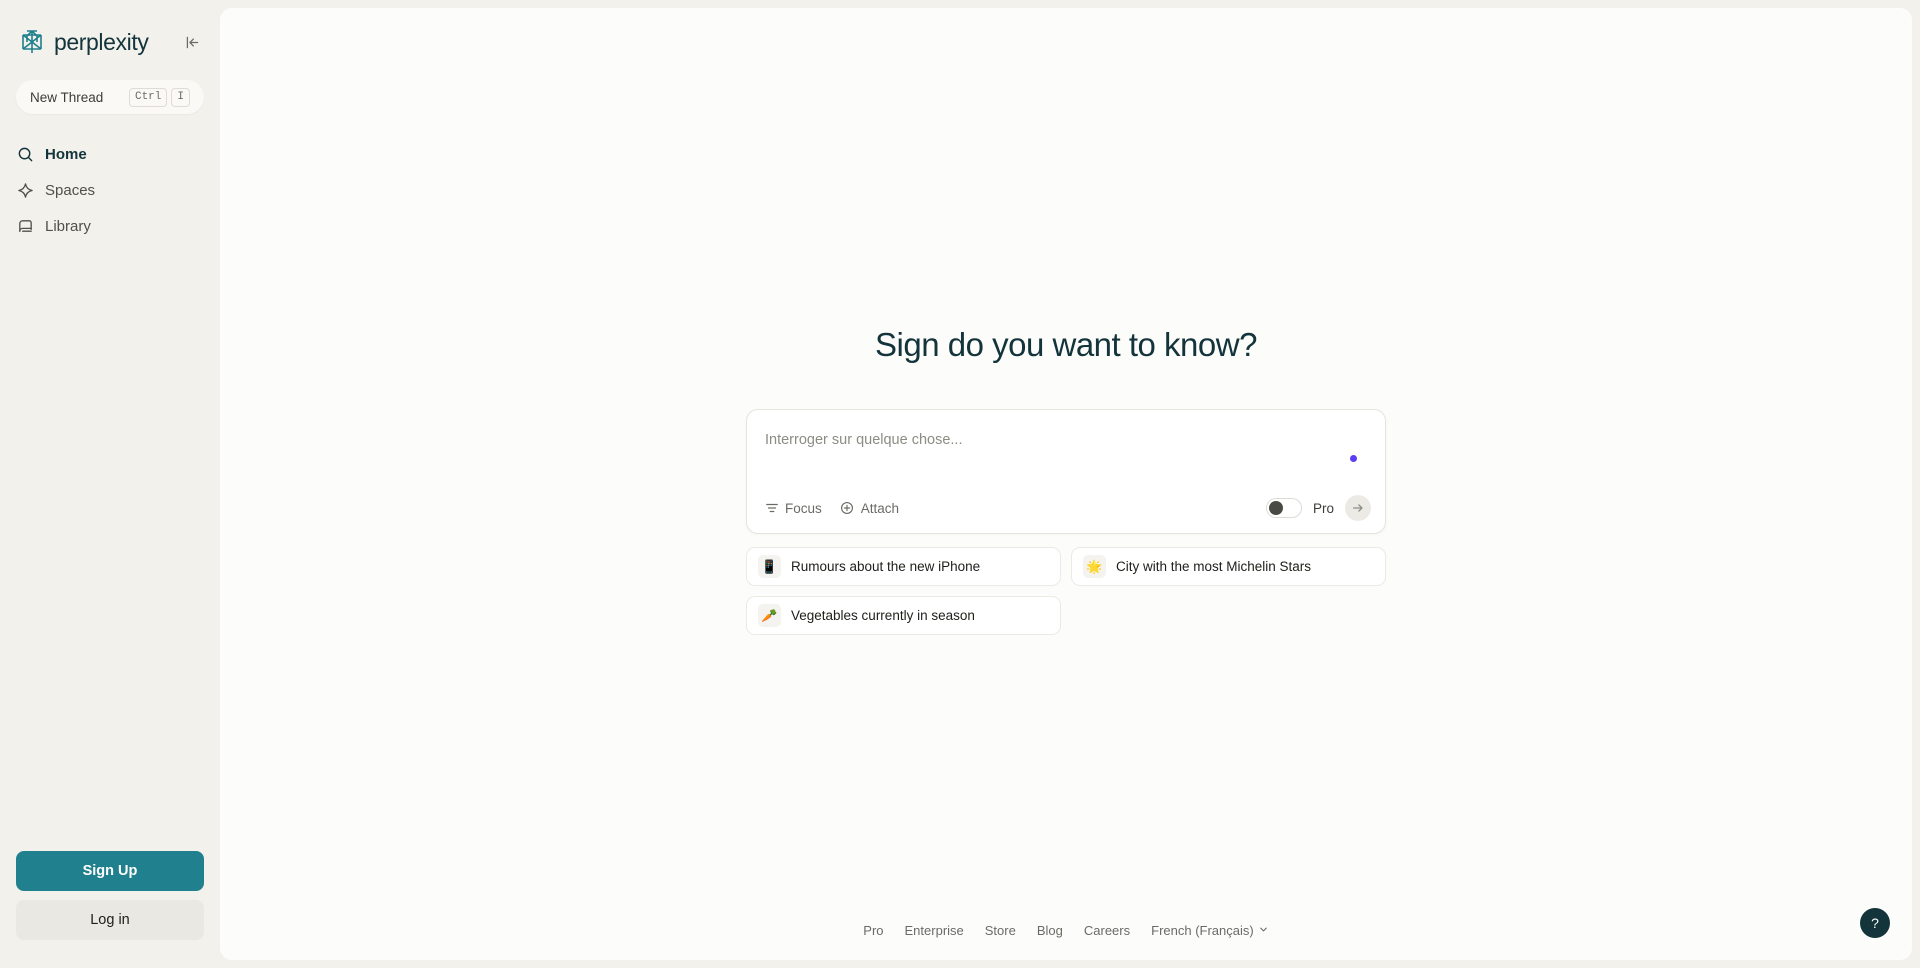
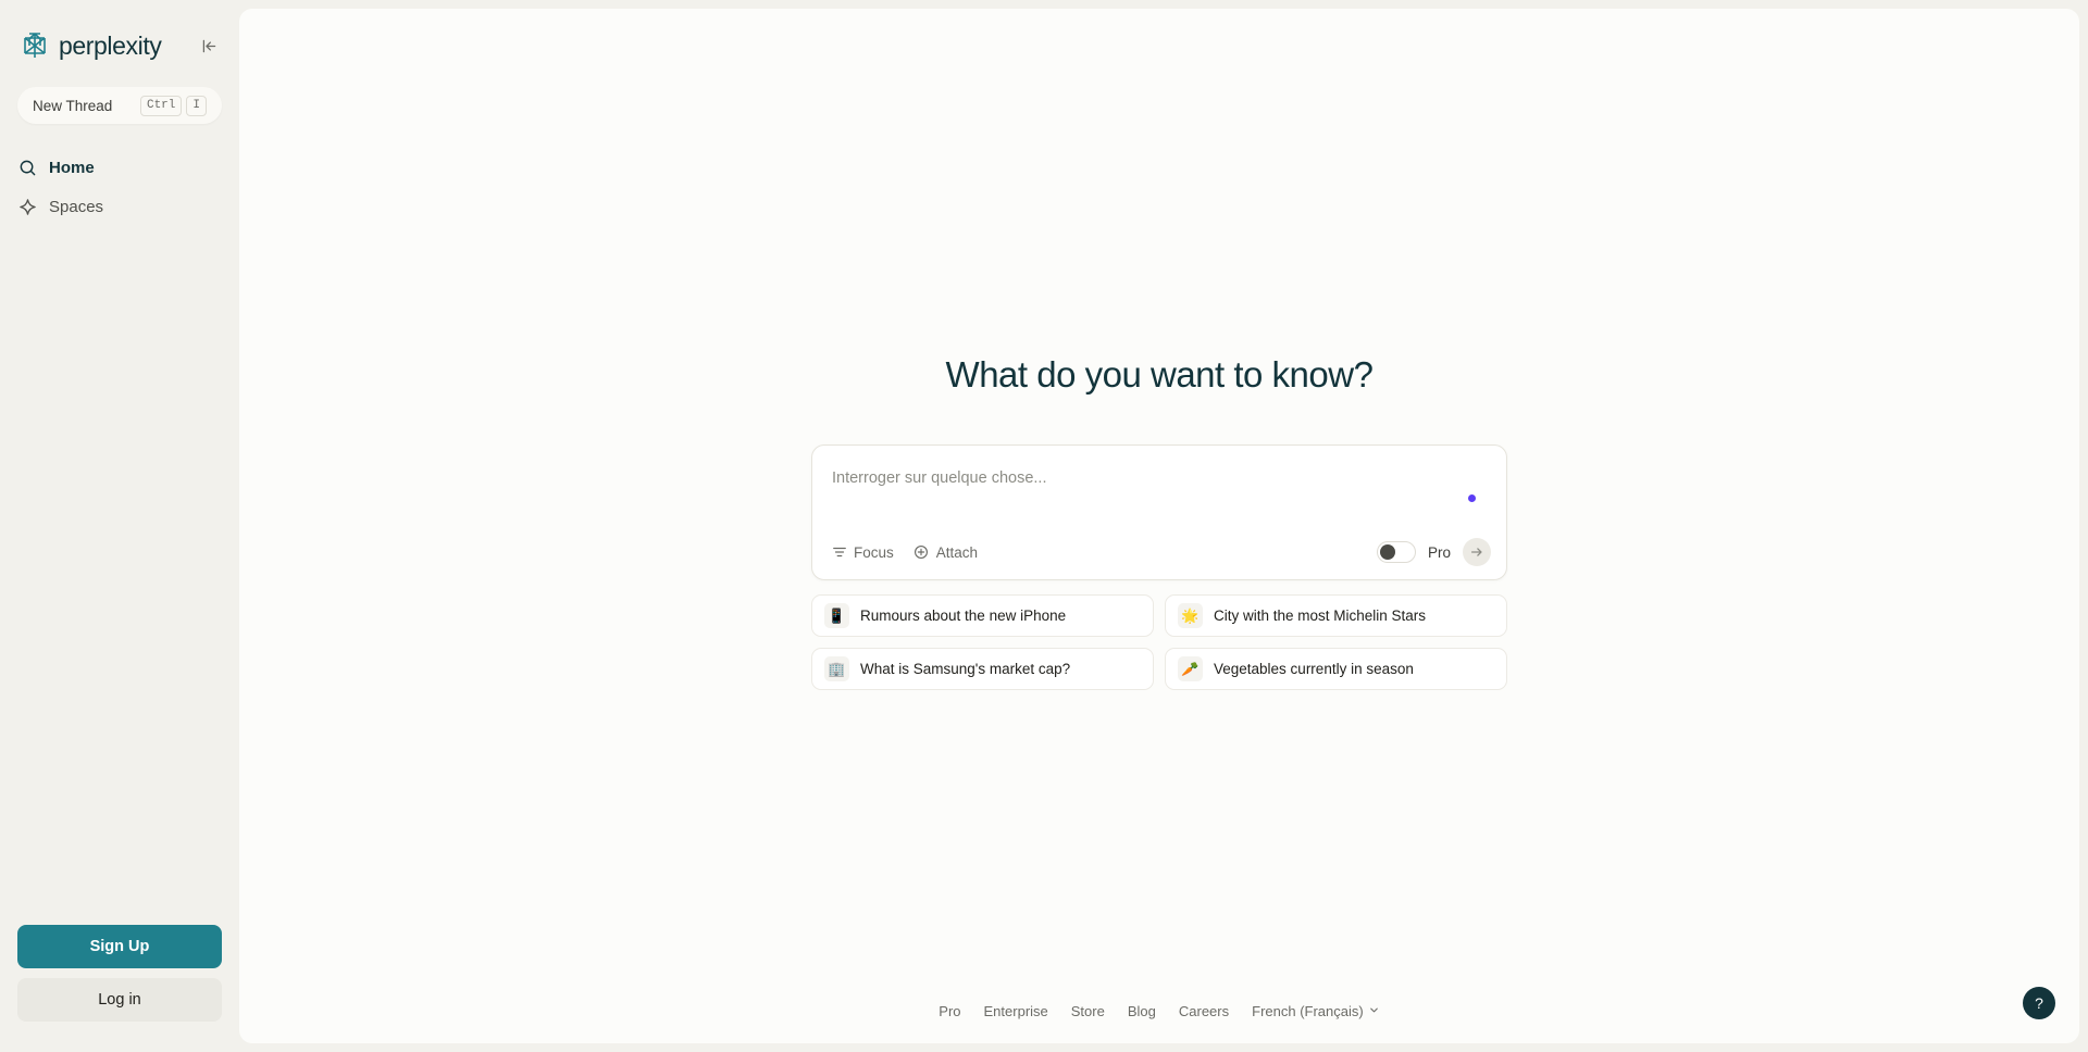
  perplexity
  New Thread
  Ctrl
  I
  Home
  Spaces
- Library
  Sign Up
  Log in
- Sign do you want to know?
+ What do you want to know?
  Interroger sur quelque chose...
  Focus
  Attach
  Pro
  📱
  Rumours about the new iPhone
  🌟
  City with the most Michelin Stars
+ 🏢
+ What is Samsung's market cap?
  🥕
  Vegetables currently in season
  Pro
  Enterprise
  Store
  Blog
  Careers
  French (Français)
  ?
